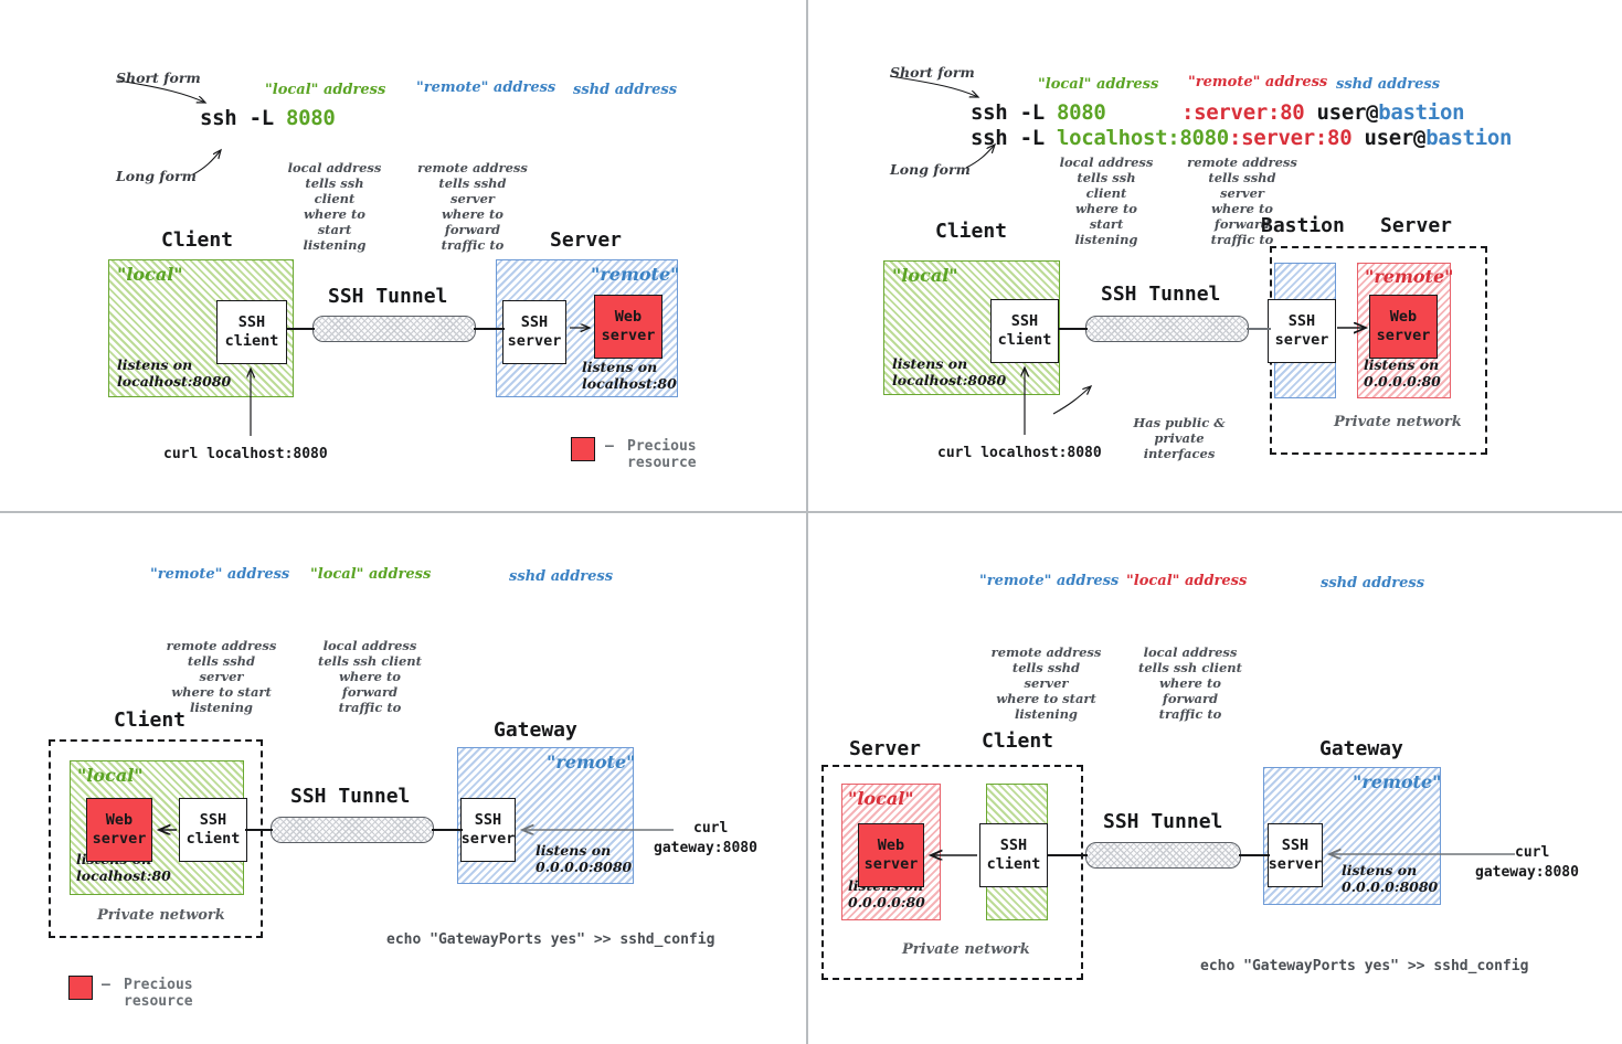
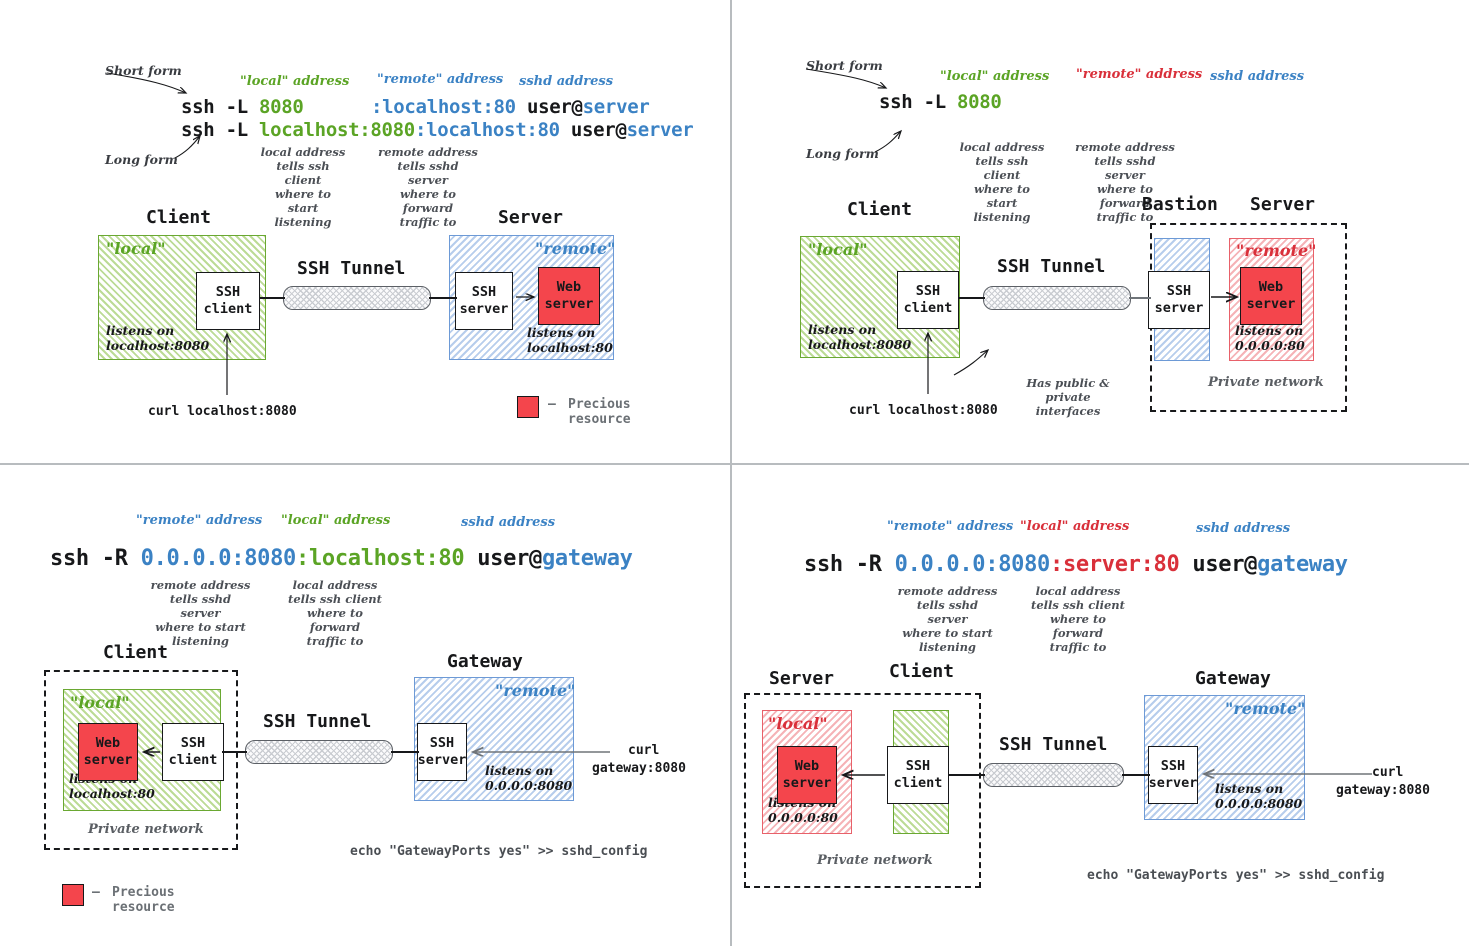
  Short form
  Long form
  "local" address
  "remote" address
  sshd address
  ssh -L 8080
+ :localhost:80 user@server
+ ssh -L localhost:8080:localhost:80 user@server
  local address
  tells ssh client
  where to start
  listening
  remote address
  tells sshd server
  where to forward
  traffic to
  Client
  Server
  "local"
  listens on
  localhost:8080
  "remote"
  listens on
  localhost:80
  SSH
  client
  SSH
  server
  Web
  server
  SSH Tunnel
  curl localhost:8080
  –
  Precious
  resource
  Short form
  Long form
  "local" address
  "remote" address
  sshd address
  ssh -L 8080
- :server:80 user@bastion
- ssh -L localhost:8080:server:80 user@bastion
  local address
  tells ssh client
  where to start
  listening
  remote address
  tells sshd server
  where to forward
  traffic to
  Client
  Bastion
  Server
  "local"
  listens on
  localhost:8080
  "remote"
  listens on
  0.0.0.0:80
  SSH
  client
  SSH
  server
  Web
  server
  SSH Tunnel
  curl localhost:8080
  Has public & private
  interfaces
  Private network
  "remote" address
  "local" address
  sshd address
+ ssh -R 0.0.0.0:8080:localhost:80 user@gateway
  remote address
  tells sshd server
  where to start
  listening
  local address
  tells ssh client
  where to forward
  traffic to
  Client
  Gateway
  "local"
  localhost:80
  Web
  server
  SSH
  client
  "remote"
  listens on
  0.0.0.0:8080
  SSH
  server
  SSH Tunnel
  curl
  gateway:8080
  Private network
  echo "GatewayPorts yes" >> sshd_config
  –
  Precious
  resource
  "remote" address
  "local" address
  sshd address
+ ssh -R 0.0.0.0:8080:server:80 user@gateway
  remote address
  tells sshd server
  where to start
  listening
  local address
  tells ssh client
  where to forward
  traffic to
  Server
  Client
  Gateway
  "local"
  0.0.0.0:80
  Web
  server
  SSH
  client
  "remote"
  listens on
  0.0.0.0:8080
  SSH
  server
  SSH Tunnel
  curl
  gateway:8080
  Private network
  echo "GatewayPorts yes" >> sshd_config
